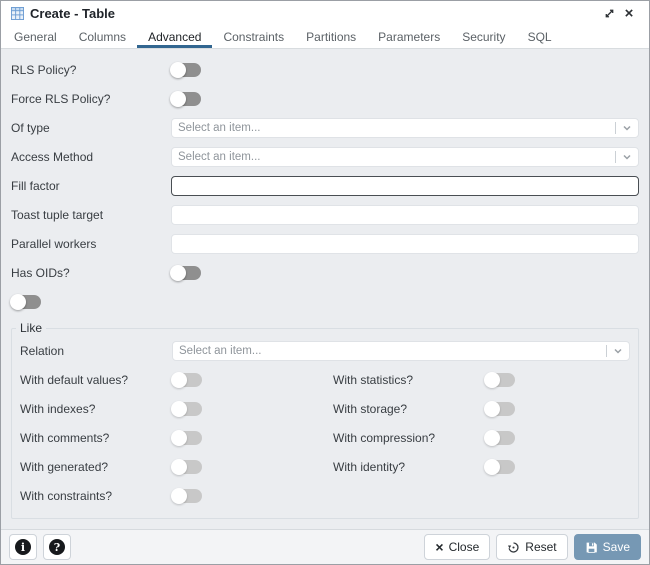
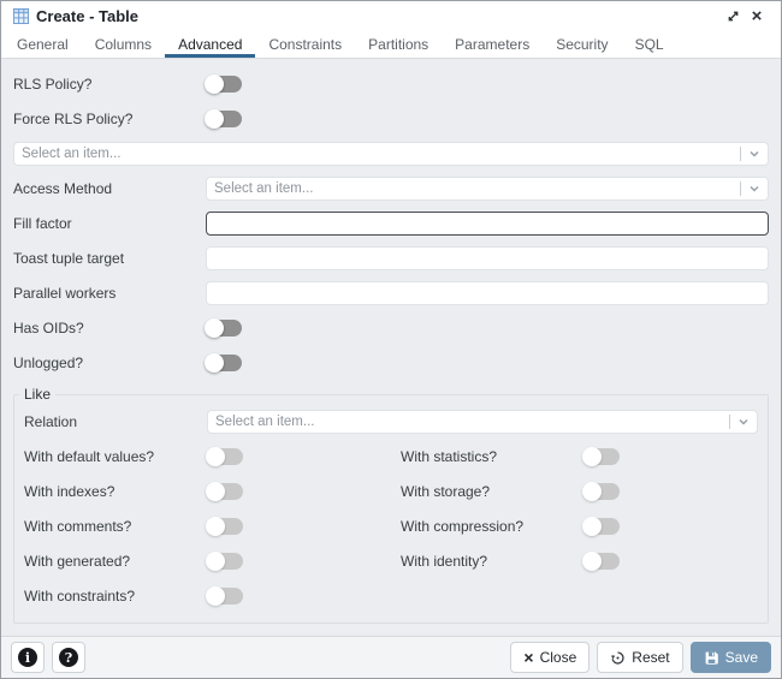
  Create - Table
  ×
  General
  Columns
  Advanced
  Constraints
  Partitions
  Parameters
  Security
  SQL
  RLS Policy?
  Force RLS Policy?
- Of type
  Select an item...
  Access Method
  Select an item...
  Fill factor
  Toast tuple target
  Parallel workers
  Has OIDs?
+ Unlogged?
  Like
  Relation
  Select an item...
  With default values?
  With statistics?
  With indexes?
  With storage?
  With comments?
  With compression?
  With generated?
  With identity?
  With constraints?
  i
  ?
  ×
  Close
  Reset
  Save
